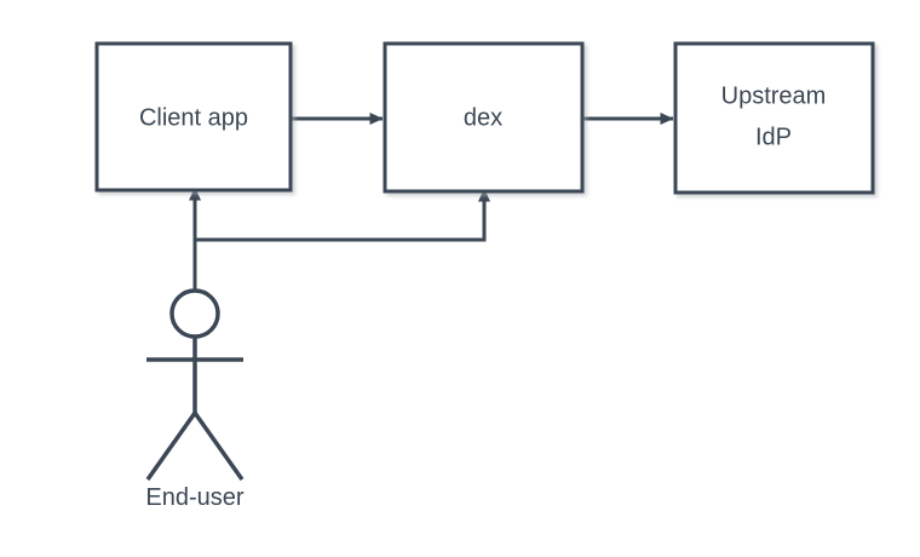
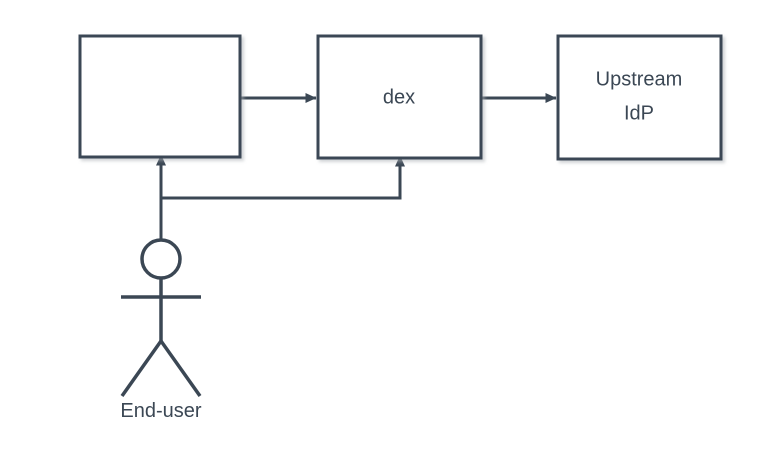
- Client app
  dex
  Upstream
  IdP
  End-user
